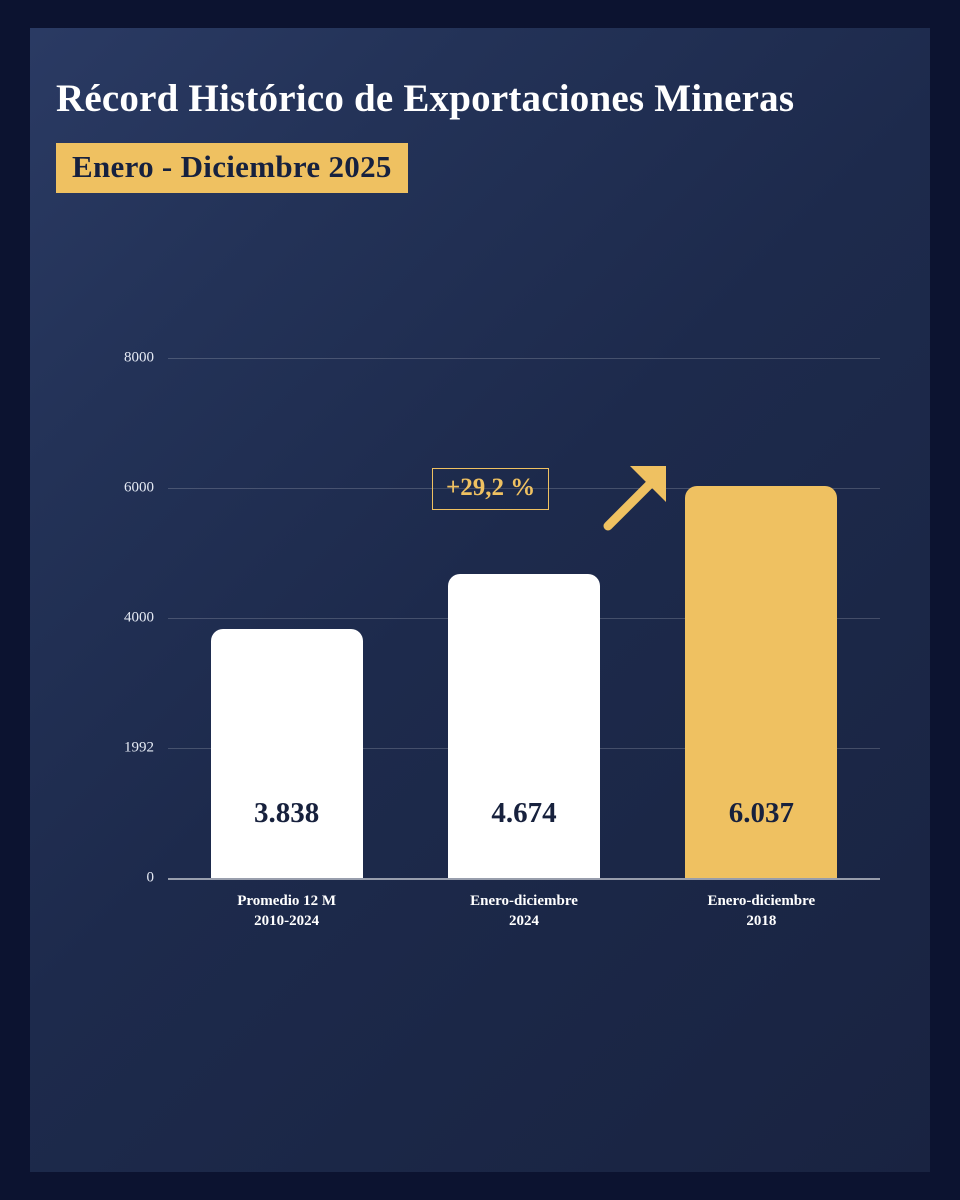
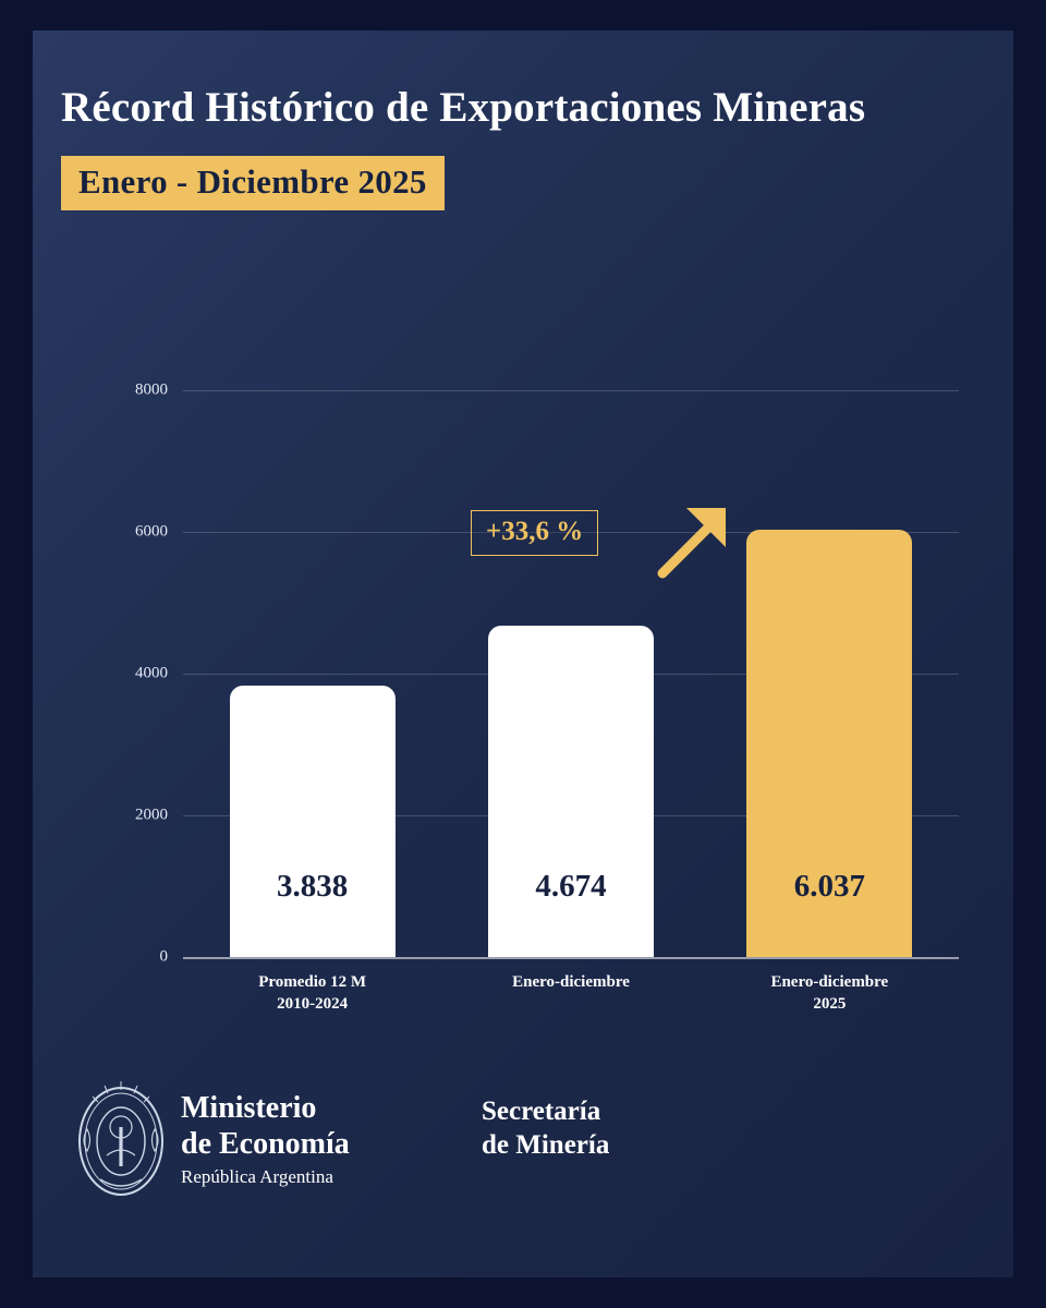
  Récord Histórico de Exportaciones Mineras
  Enero - Diciembre 2025
  0
- 1992
+ 2000
  4000
  6000
  8000
  3.838
  4.674
  6.037
  Promedio 12 M
  2010-2024
  Enero-diciembre
- 2024
  Enero-diciembre
- 2018
+ 2025
- +29,2 %
+ +33,6 %
+ Ministerio
+ de Economía
+ República Argentina
+ Secretaría
+ de Minería
